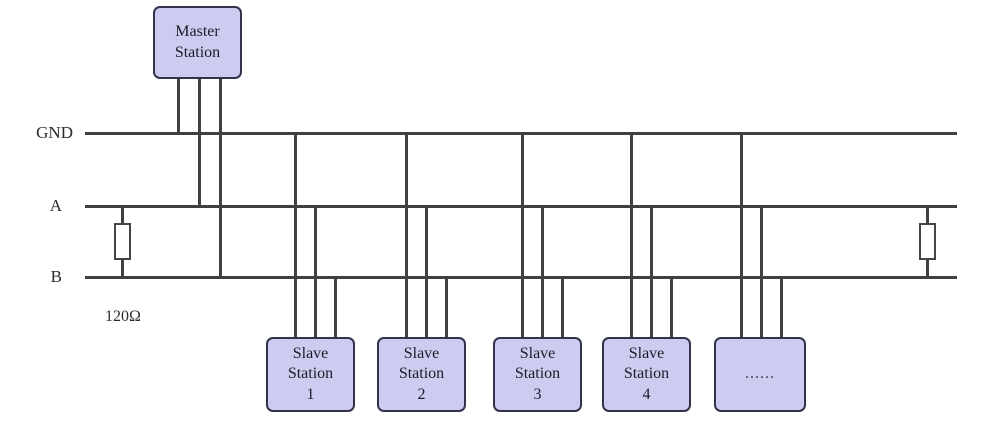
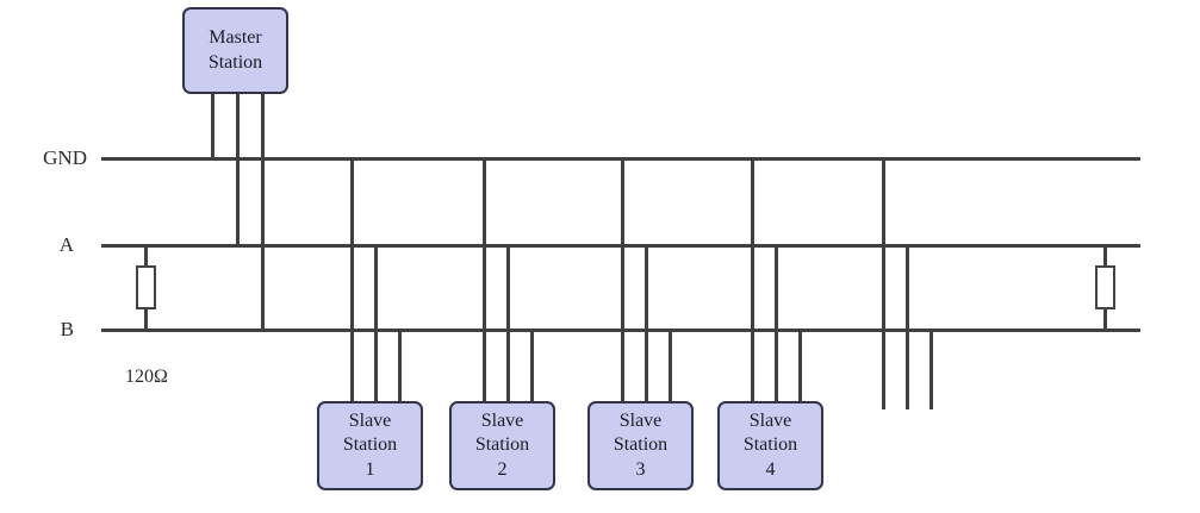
  GND
  A
  B
  120Ω
  Master
  Station
  Slave
  Station
  1
  Slave
  Station
  2
  Slave
  Station
  3
  Slave
  Station
  4
- ......
